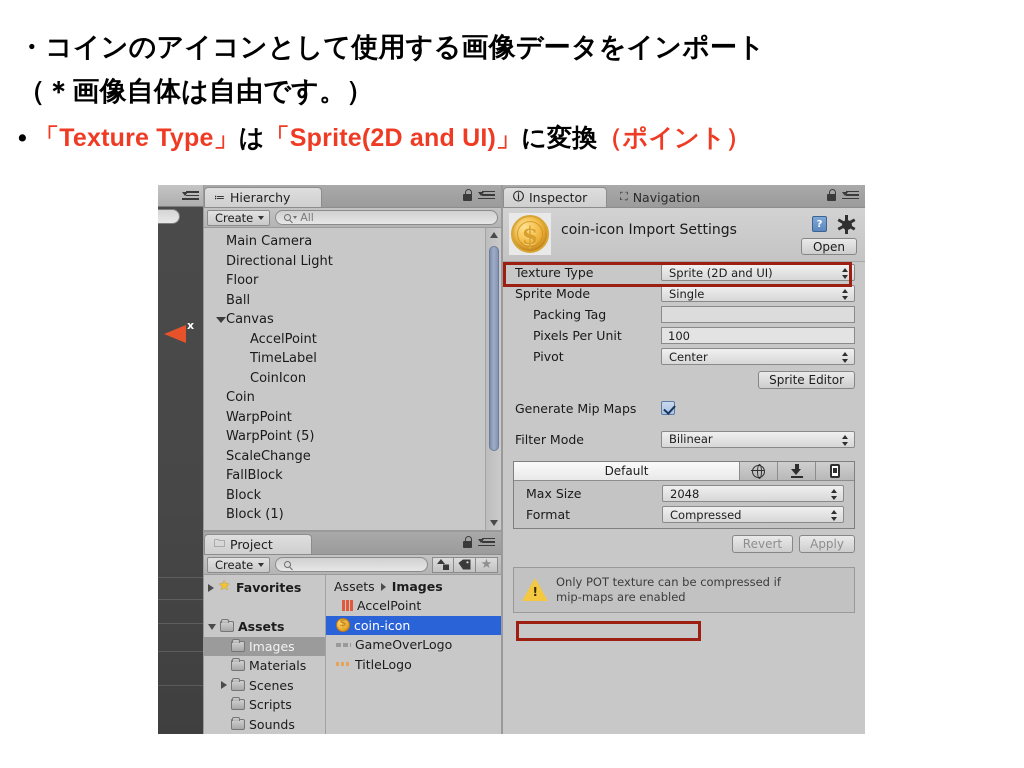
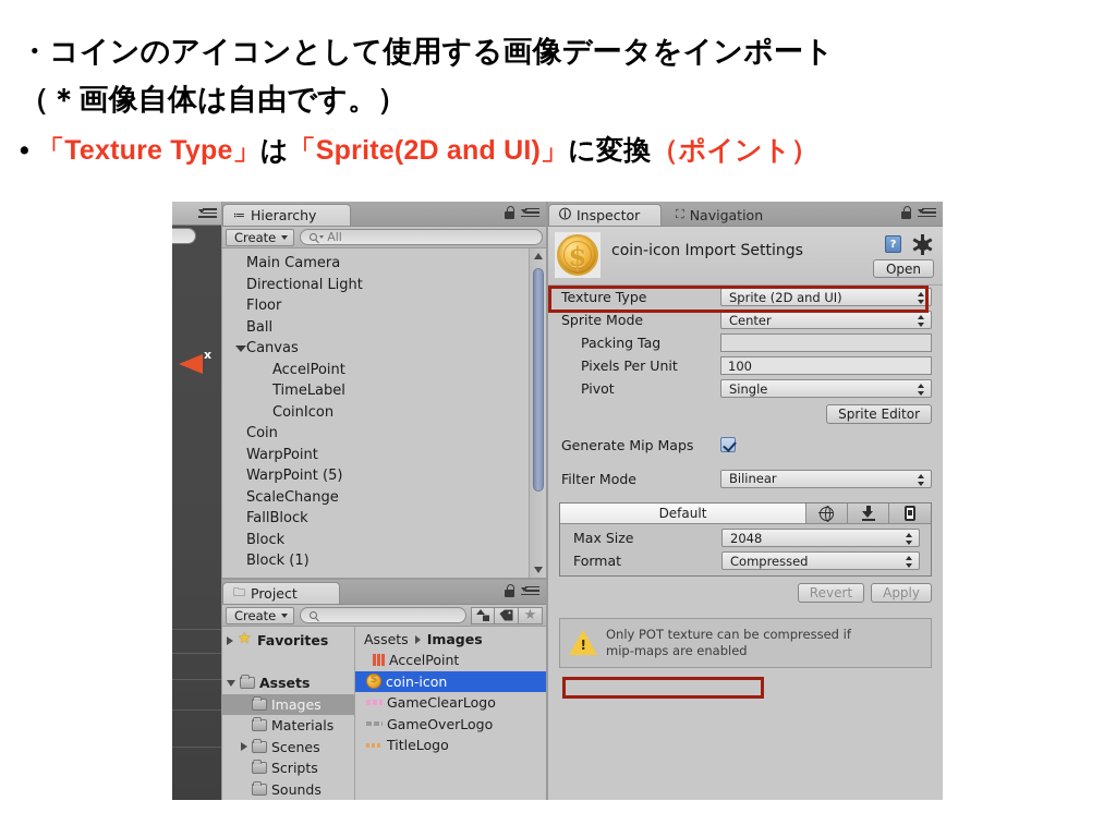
  ・コインのアイコンとして使用する画像データをインポート
  （＊画像自体は自由です。）
  • 「Texture Type」は「Sprite(2D and UI)」に変換（ポイント）
  x
  ≔
  Hierarchy
  Create
  All
  Main Camera
  Directional Light
  Floor
  Ball
  Canvas
  AccelPoint
  TimeLabel
  CoinIcon
  Coin
  WarpPoint
  WarpPoint (5)
  ScaleChange
  FallBlock
  Block
  Block (1)
  🗀
  Project
  Create
  ★
  ★
  Favorites
  Assets
  Images
  Materials
  Scenes
  Scripts
  Sounds
  Assets
  Images
  AccelPoint
  coin-icon
+ GameClearLogo
  GameOverLogo
  TitleLogo
  ⓘ
  Inspector
  ⛶
  Navigation
  coin-icon Import Settings
  ?
  Open
  Texture Type
  Sprite (2D and UI)
  Sprite Mode
- Single
+ Center
  Packing Tag
  Pixels Per Unit
  100
  Pivot
- Center
+ Single
  Sprite Editor
  Generate Mip Maps
  Filter Mode
  Bilinear
  Default
  Max Size
  2048
  Format
  Compressed
  Revert
  Apply
  Only POT texture can be compressed if
  mip-maps are enabled
